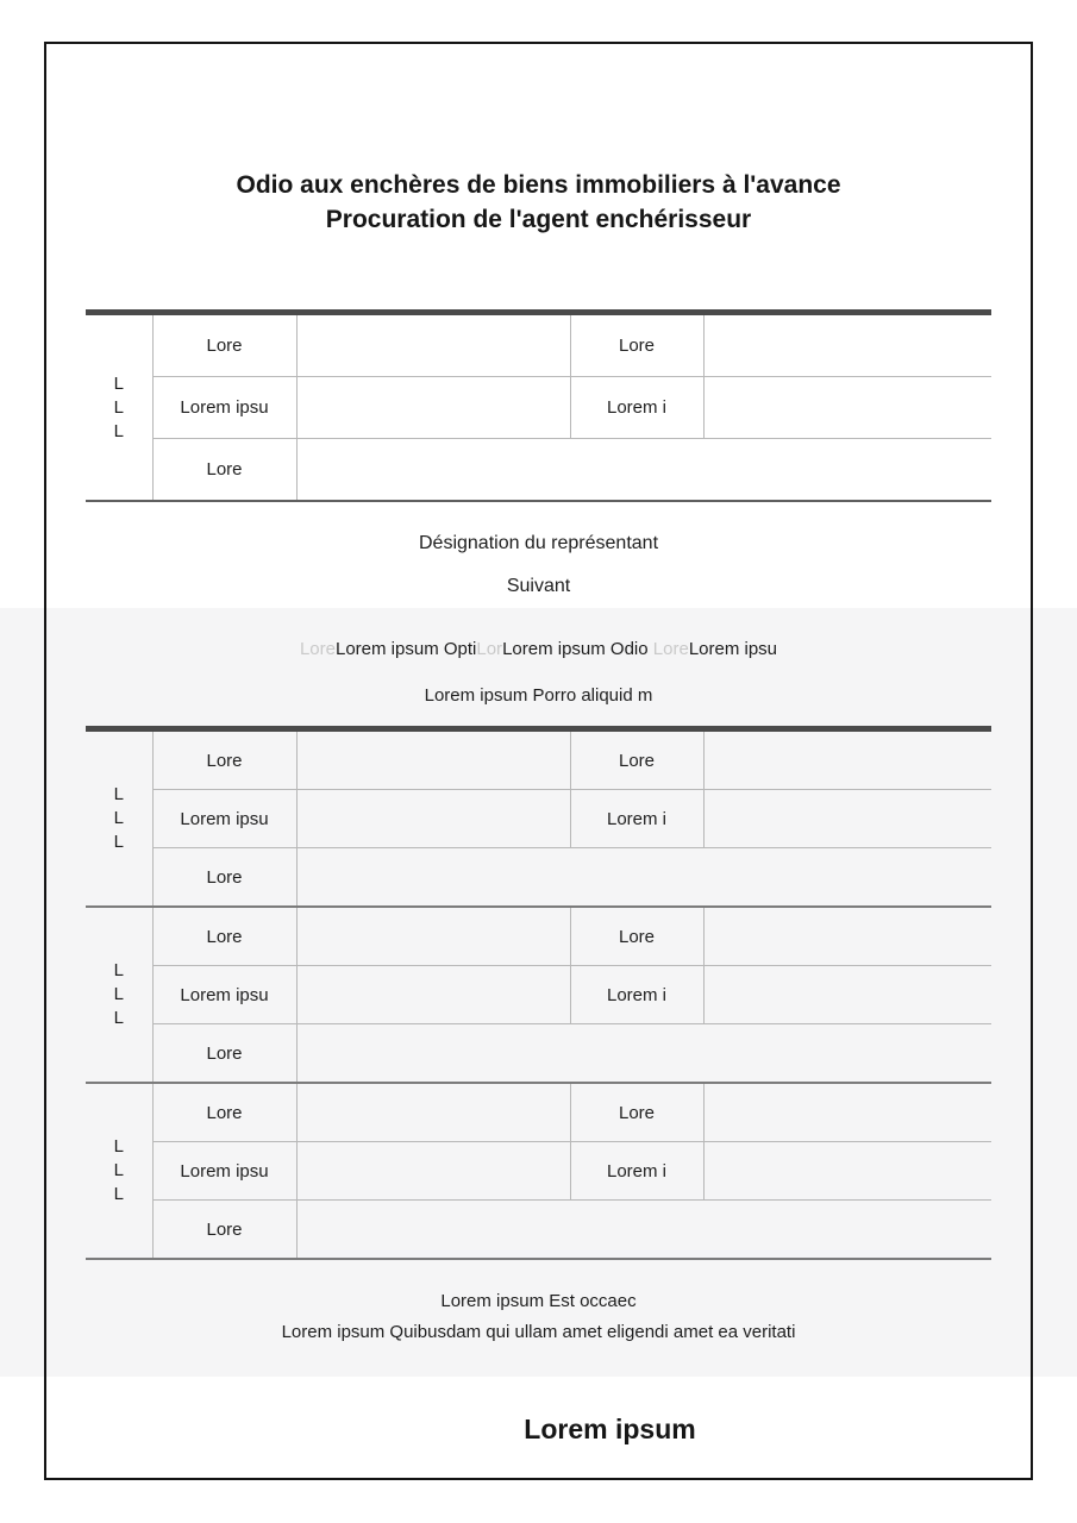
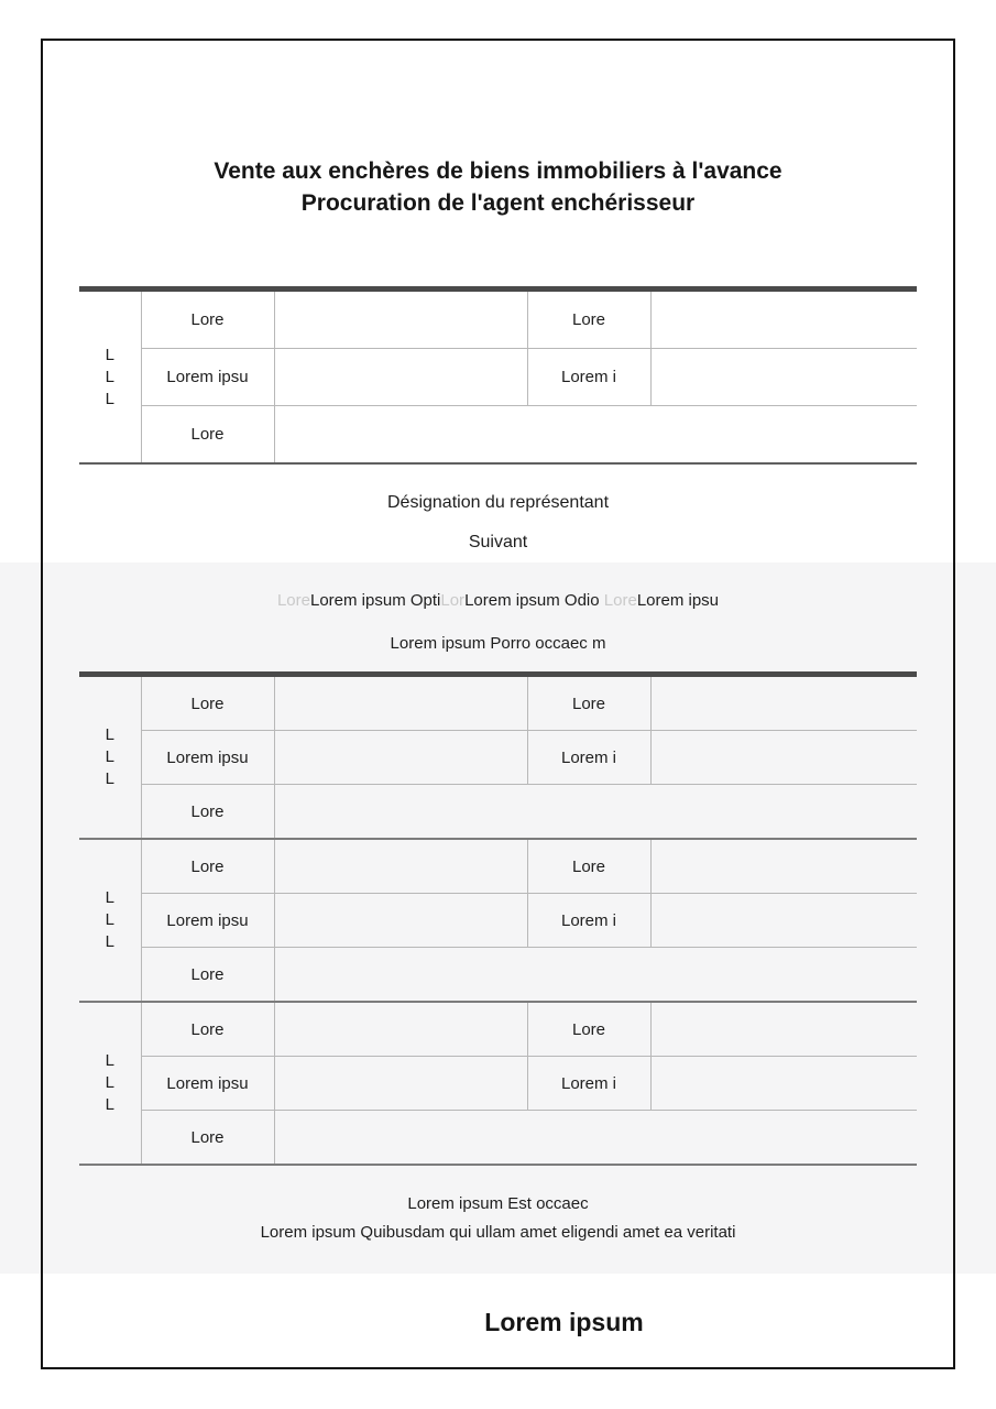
- Odio aux enchères de biens immobiliers à l'avance
+ Vente aux enchères de biens immobiliers à l'avance
  Procuration de l'agent enchérisseur
  L L L	Lore		Lore
  Lorem ipsu		Lorem i
  Lore
  Désignation du représentant
  Suivant
  LoreLorem ipsum OptiLorLorem ipsum Odio LoreLorem ipsu
- Lorem ipsum Porro aliquid m
+ Lorem ipsum Porro occaec m
  L L L	Lore		Lore
  Lorem ipsu		Lorem i
  Lore
  L L L	Lore		Lore
  Lorem ipsu		Lorem i
  Lore
  L L L	Lore		Lore
  Lorem ipsu		Lorem i
  Lore
  Lorem ipsum Est occaec
  Lorem ipsum Quibusdam qui ullam amet eligendi amet ea veritati
  Lorem ipsum
